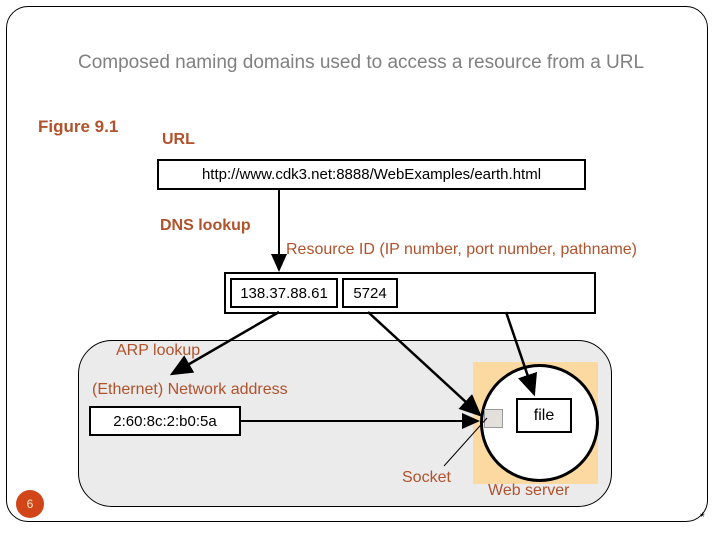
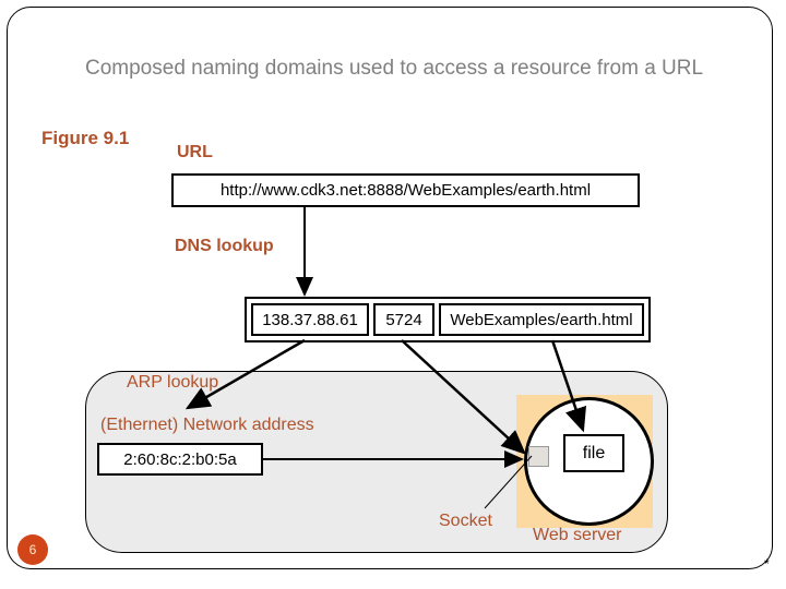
  Composed naming domains used to access a resource from a URL
  Figure 9.1
  URL
  http://www.cdk3.net:8888/WebExamples/earth.html
  DNS lookup
- Resource ID (IP number, port number, pathname)
  138.37.88.61
  5724
+ WebExamples/earth.html
  ARP lookup
  (Ethernet) Network address
  2:60:8c:2:b0:5a
  file
  Socket
  Web server
  6
  *
